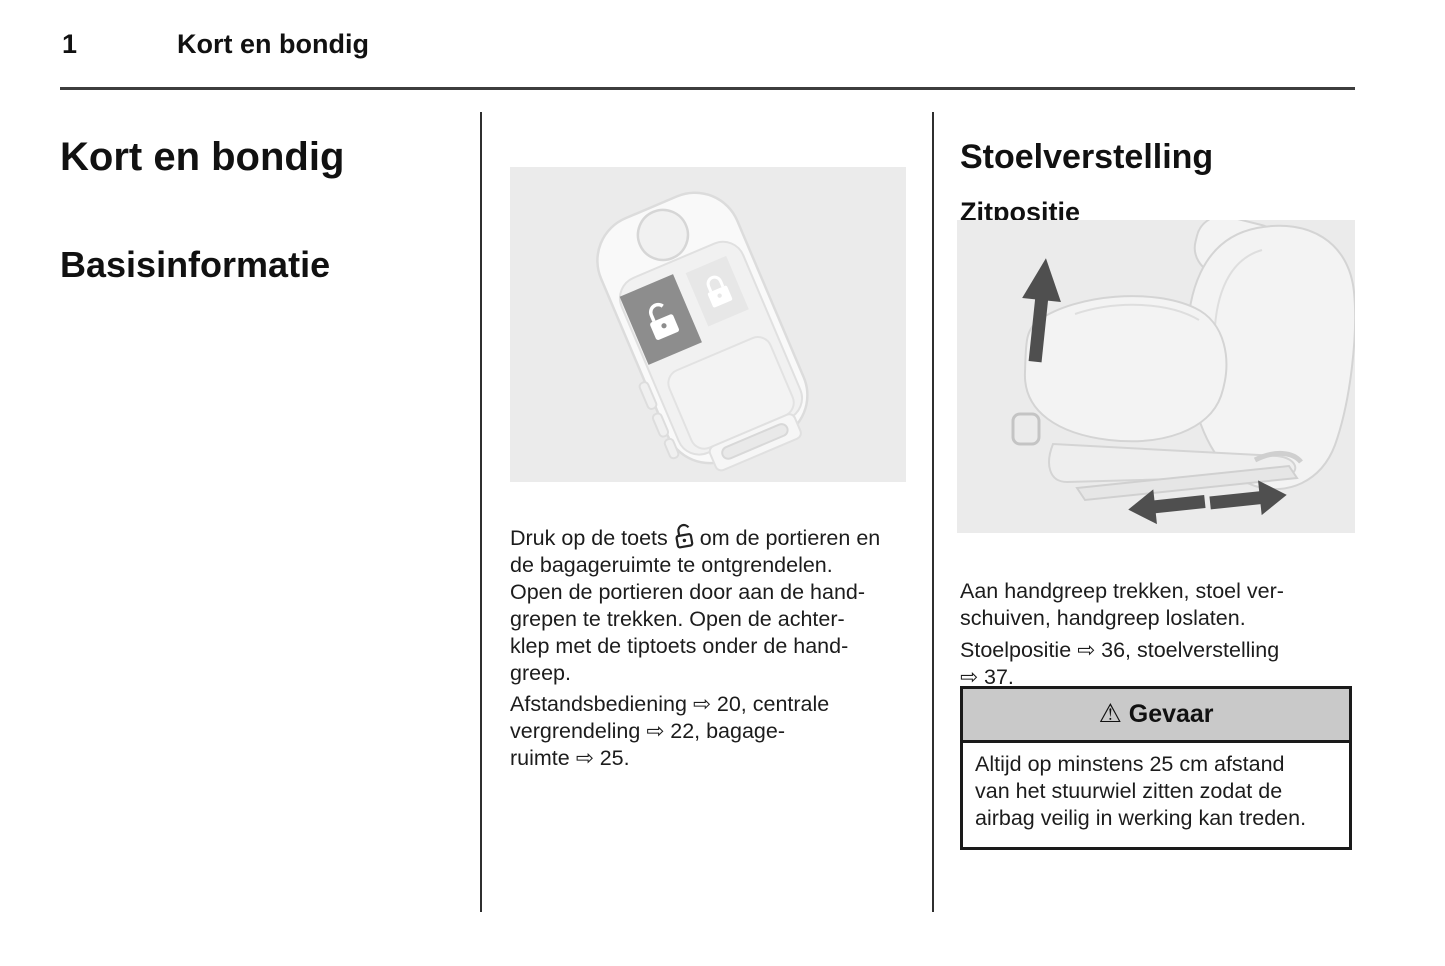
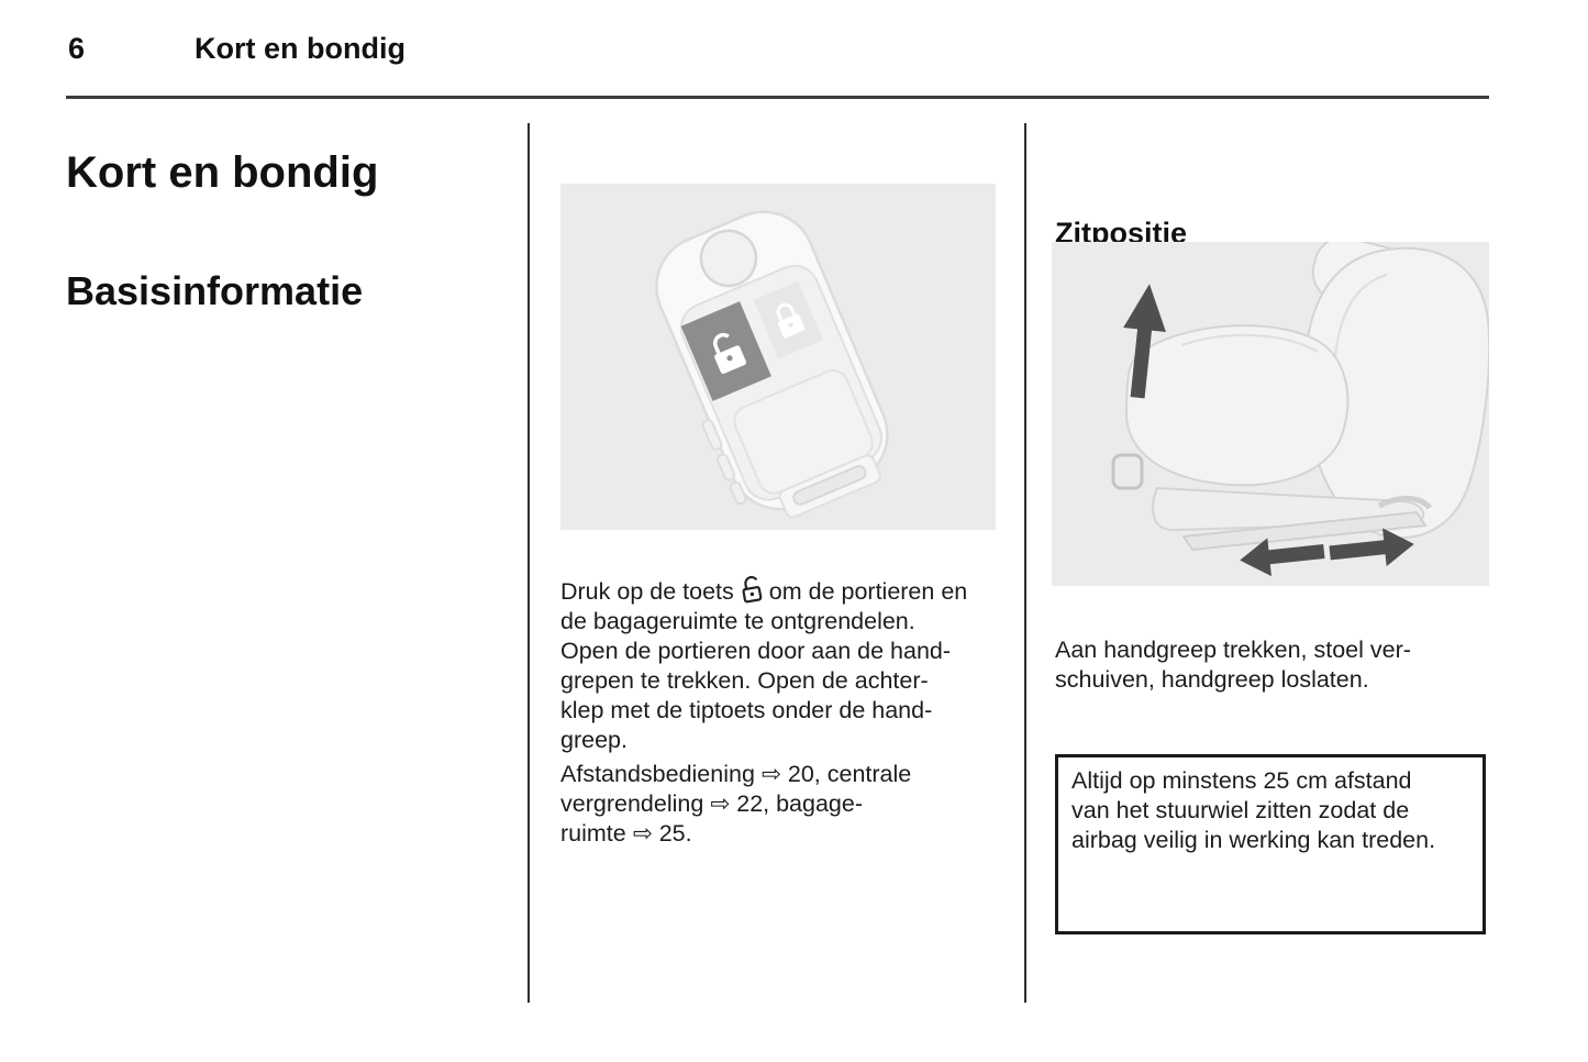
- 1
+ 6
  Kort en bondig
  Kort en bondig
  Basisinformatie
  Druk op de toets om de portieren en
  de bagageruimte te ontgrendelen.
  Open de portieren door aan de hand-
  grepen te trekken. Open de achter-
  klep met de tiptoets onder de hand-
  greep.
  Afstandsbediening ⇨ 20, centrale
  vergrendeling ⇨ 22, bagage-
  ruimte ⇨ 25.
- Stoelverstelling
  Zitpositie
  Aan handgreep trekken, stoel ver-
  schuiven, handgreep loslaten.
- Stoelpositie ⇨ 36, stoelverstelling
- ⇨ 37.
- ⚠
- Gevaar
  Altijd op minstens 25 cm afstand
  van het stuurwiel zitten zodat de
  airbag veilig in werking kan treden.
